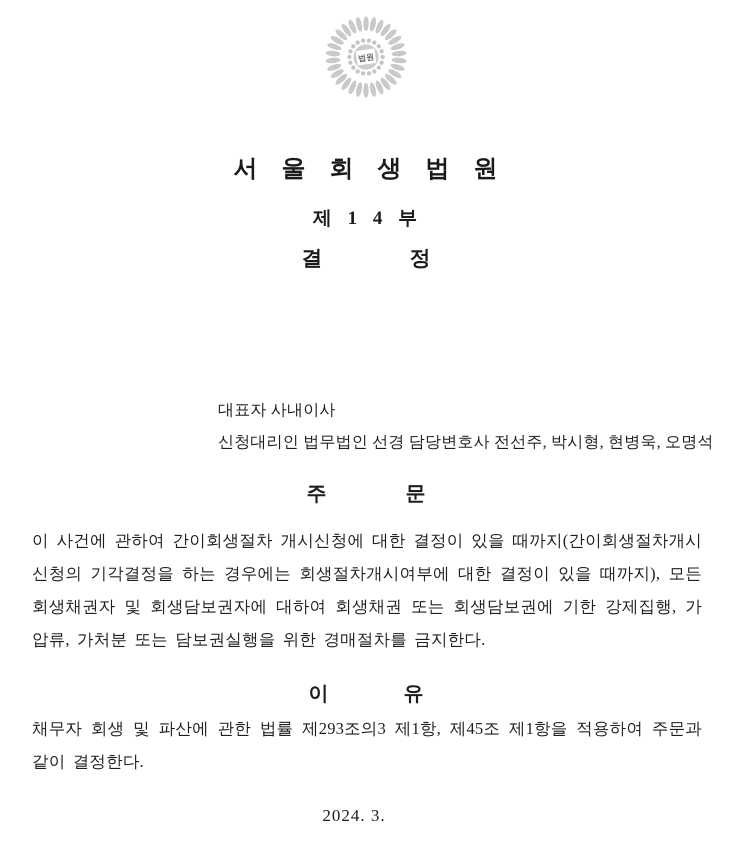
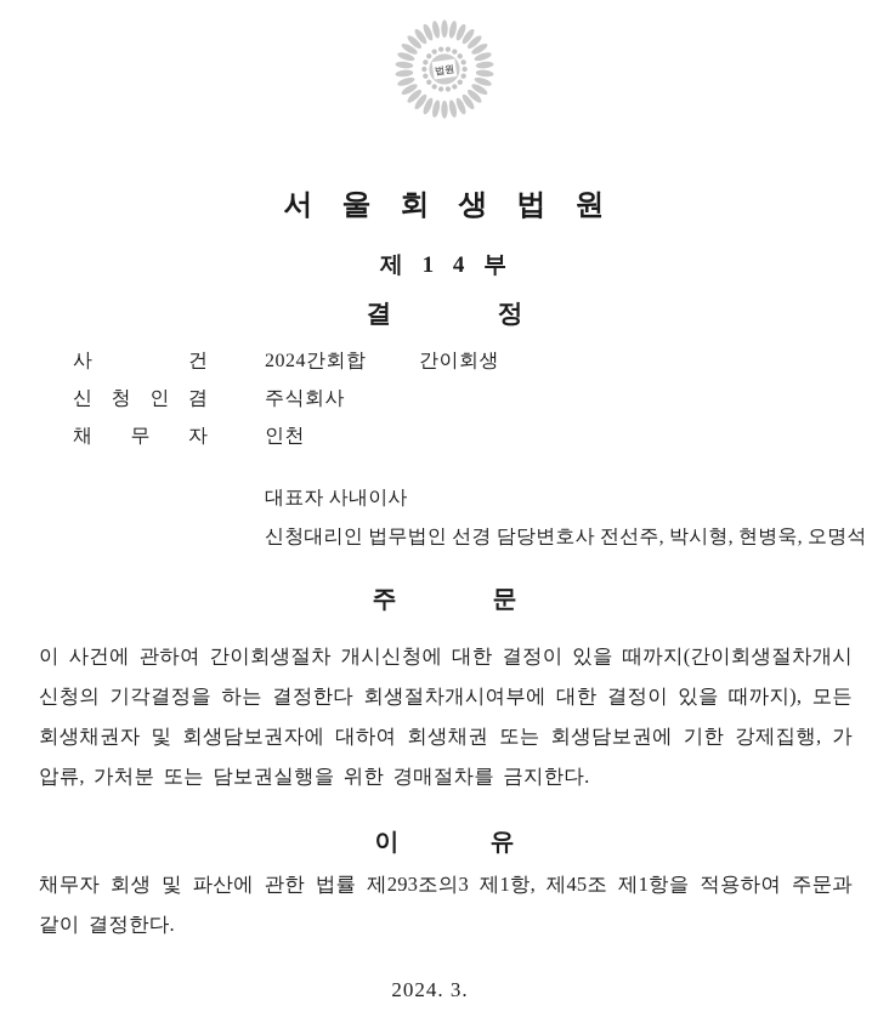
  서 울 회 생 법 원
  제 1 4 부
  결 정
+ 사 건 2024간회합 간이회생
+ 신 청 인 겸 주식회사
+ 채 무 자 인천
  대표자 사내이사
  신청대리인 법무법인 선경 담당변호사 전선주, 박시형, 현병욱, 오명석
  주 문
- 이 사건에 관하여 간이회생절차 개시신청에 대한 결정이 있을 때까지(간이회생절차개시신청의 기각결정을 하는 경우에는 회생절차개시여부에 대한 결정이 있을 때까지), 모든 회생채권자 및 회생담보권자에 대하여 회생채권 또는 회생담보권에 기한 강제집행, 가압류, 가처분 또는 담보권실행을 위한 경매절차를 금지한다.
+ 이 사건에 관하여 간이회생절차 개시신청에 대한 결정이 있을 때까지(간이회생절차개시신청의 기각결정을 하는 결정한다 회생절차개시여부에 대한 결정이 있을 때까지), 모든 회생채권자 및 회생담보권자에 대하여 회생채권 또는 회생담보권에 기한 강제집행, 가압류, 가처분 또는 담보권실행을 위한 경매절차를 금지한다.
  이 유
  채무자 회생 및 파산에 관한 법률 제293조의3 제1항, 제45조 제1항을 적용하여 주문과 같이 결정한다.
  2024. 3.
